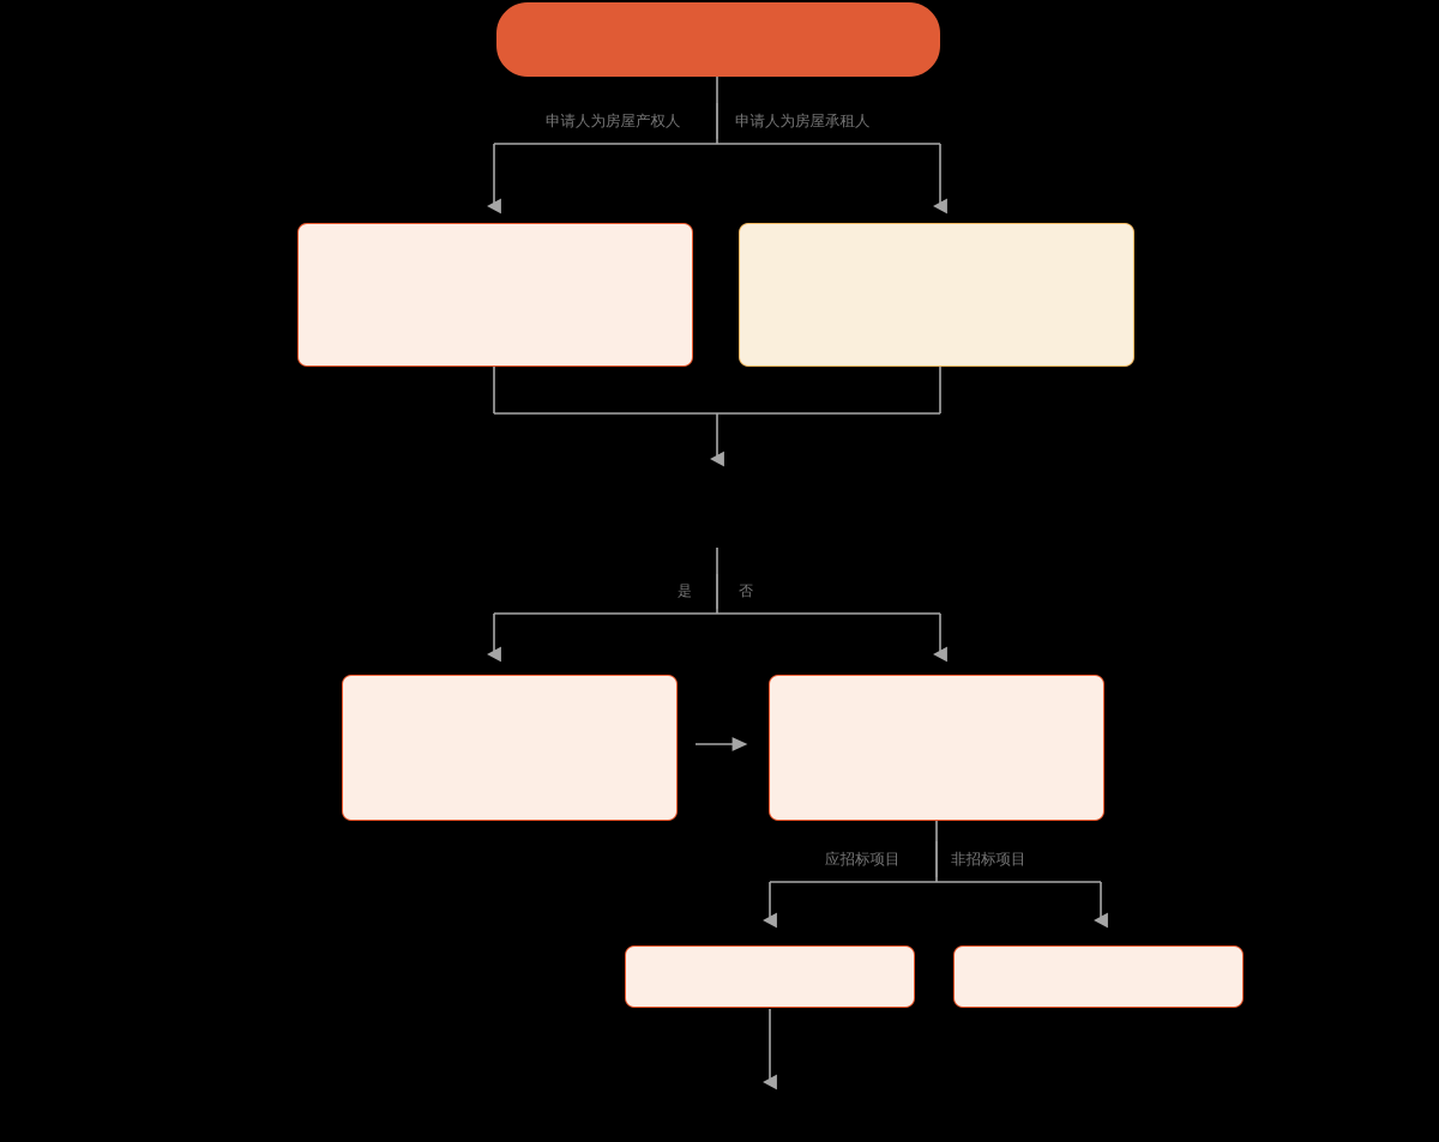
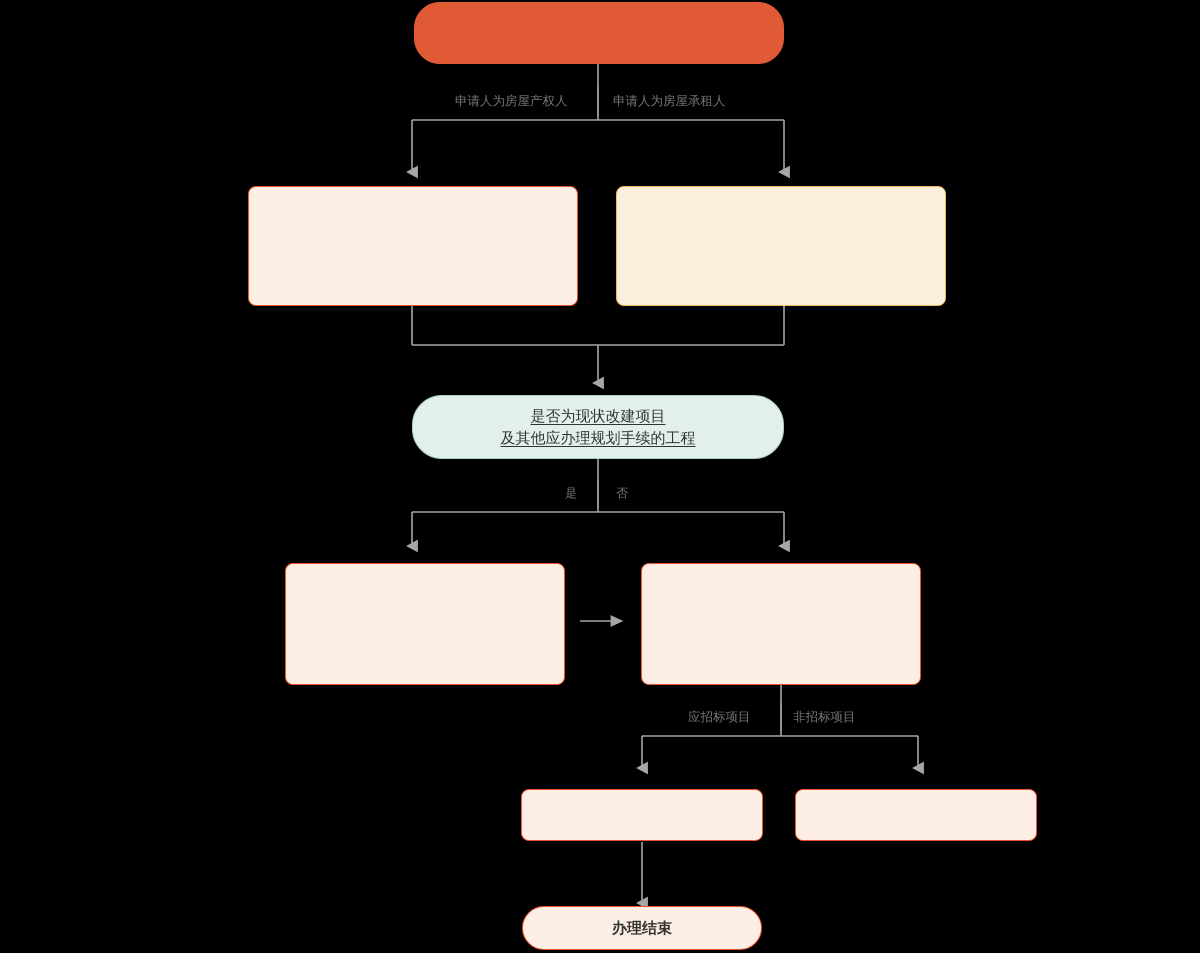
+ 是否为现状改建项目
+ 及其他应办理规划手续的工程
+ 办理结束
  申请人为房屋产权人
  申请人为房屋承租人
  是
  否
  应招标项目
  非招标项目
